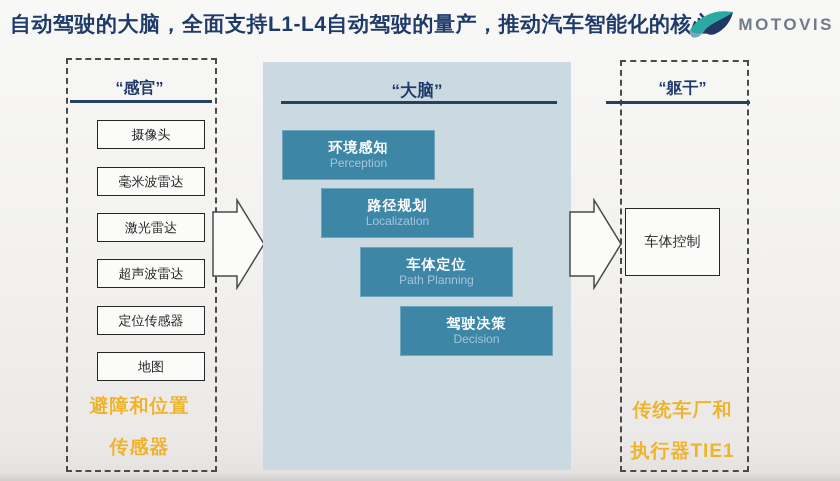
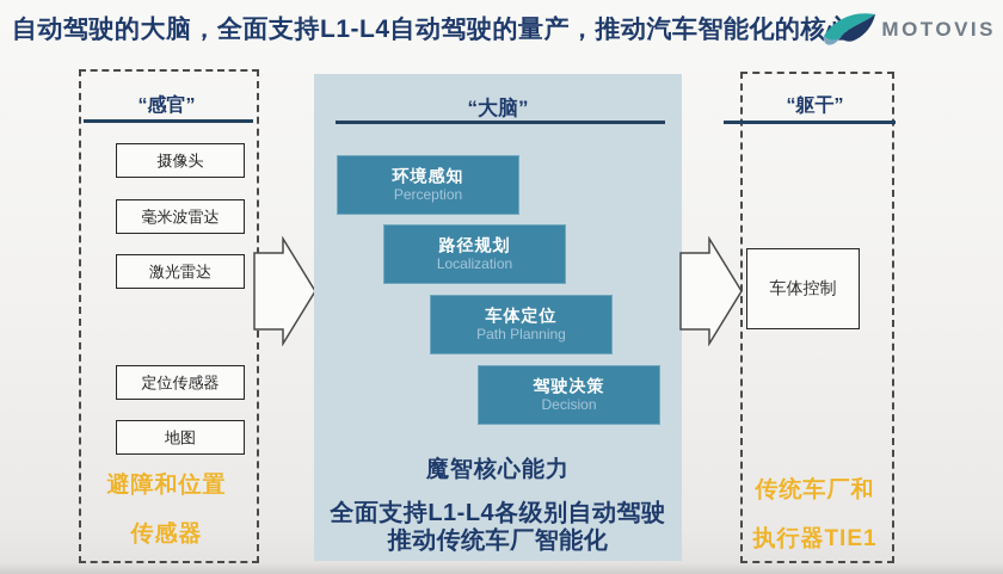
  自动驾驶的大脑，全面支持L1-L4自动驾驶的量产，推动汽车智能化的核
  MOTOVIS
  “感官”
  摄像头
  毫米波雷达
  激光雷达
- 超声波雷达
  定位传感器
  地图
  避障和位置
  传感器
  环境感知
  Perception
  路径规划
  Localization
  车体定位
  Path Planning
  驾驶决策
  Decision
+ 魔智核心能力
+ 全面支持L1-L4各级别自动驾驶
+ 推动传统车厂智能化
  “大脑”
  “躯干”
  车体控制
  传统车厂和
  执行器TIE1
